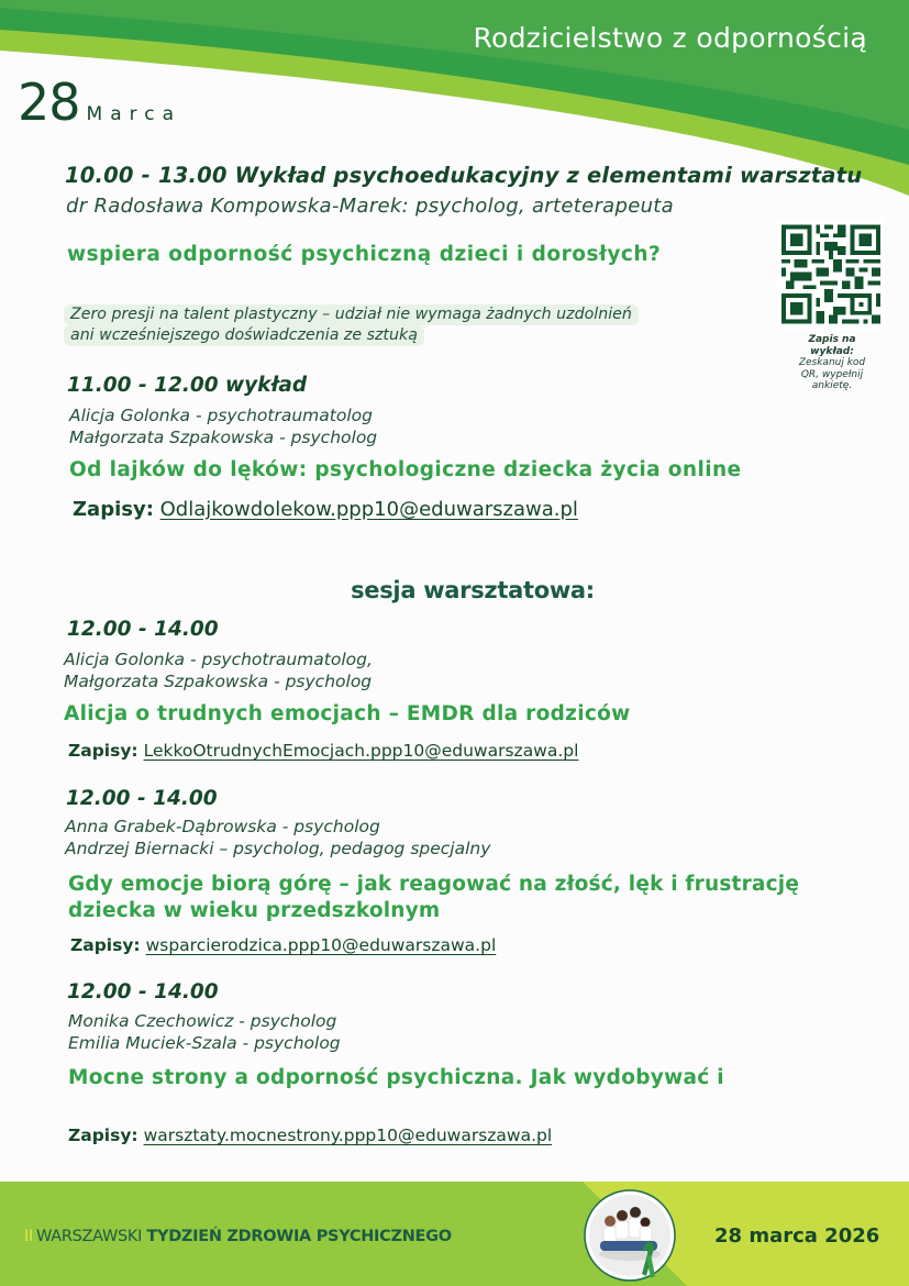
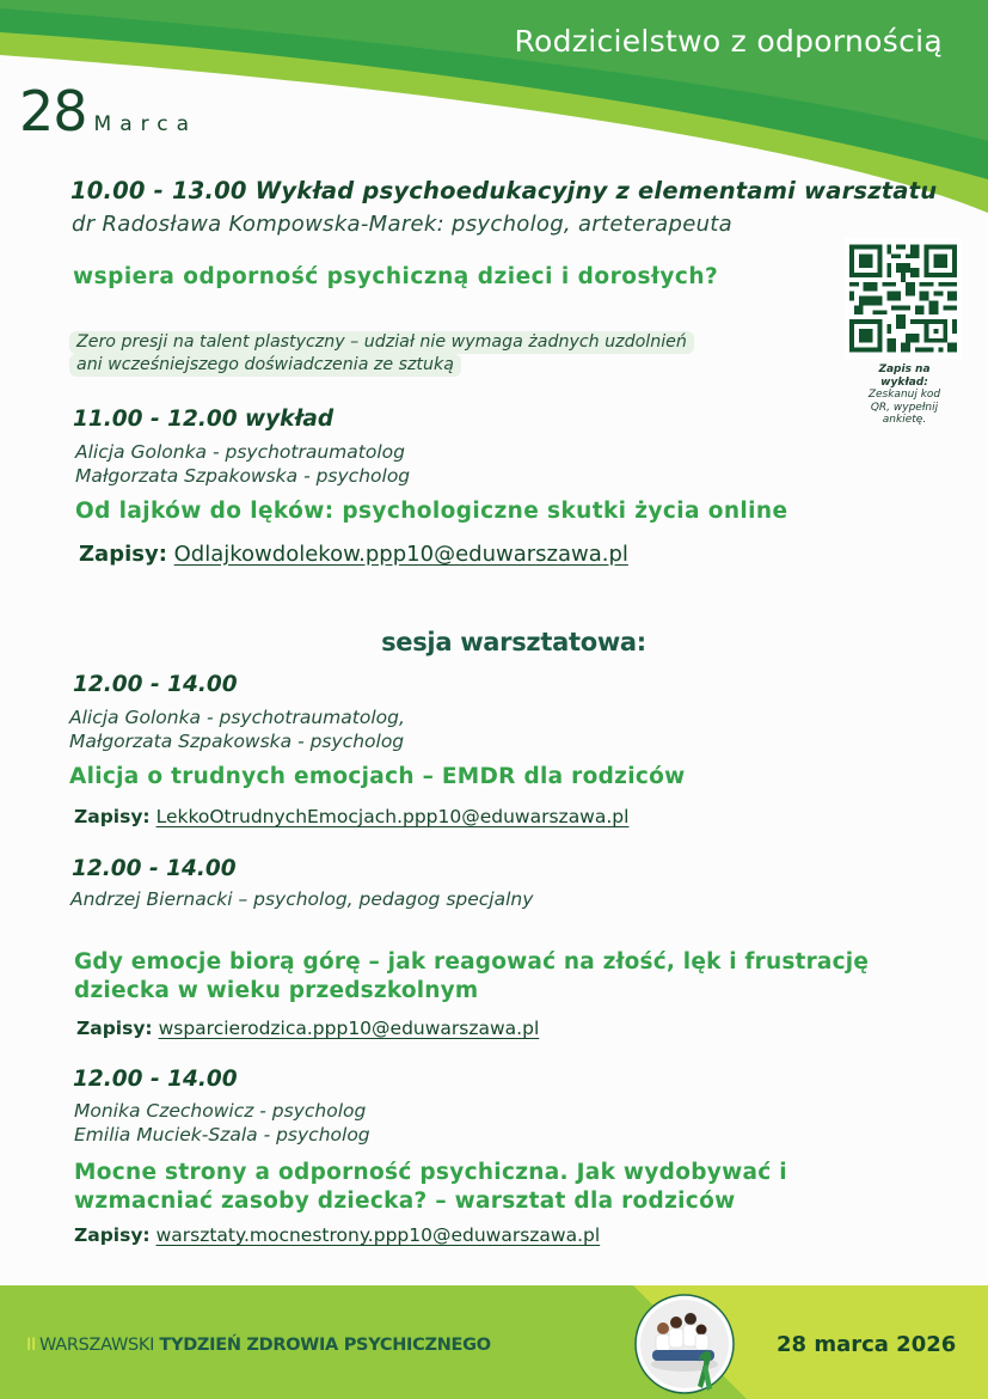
  Rodzicielstwo z odpornością
  28 Marca
  10.00 - 13.00 Wykład psychoedukacyjny z elementami warsztatu
  dr Radosława Kompowska-Marek: psycholog, arteterapeuta
  wspiera odporność psychiczną dzieci i dorosłych?
  Zero presji na talent plastyczny – udział nie wymaga żadnych uzdolnień
  ani wcześniejszego doświadczenia ze sztuką
  Zapis na
  wykład:
  Zeskanuj kod
  QR, wypełnij
  ankietę.
  11.00 - 12.00 wykład
  Alicja Golonka - psychotraumatolog
  Małgorzata Szpakowska - psycholog
- Od lajków do lęków: psychologiczne dziecka życia online
+ Od lajków do lęków: psychologiczne skutki życia online
  Zapisy: Odlajkowdolekow.ppp10@eduwarszawa.pl
  sesja warsztatowa:
  12.00 - 14.00
  Alicja Golonka - psychotraumatolog,
  Małgorzata Szpakowska - psycholog
  Alicja o trudnych emocjach – EMDR dla rodziców
  Zapisy: LekkoOtrudnychEmocjach.ppp10@eduwarszawa.pl
  12.00 - 14.00
- Anna Grabek-Dąbrowska - psycholog
  Andrzej Biernacki – psycholog, pedagog specjalny
  Gdy emocje biorą górę – jak reagować na złość, lęk i frustrację
  dziecka w wieku przedszkolnym
  Zapisy: wsparcierodzica.ppp10@eduwarszawa.pl
  12.00 - 14.00
  Monika Czechowicz - psycholog
  Emilia Muciek-Szala - psycholog
  Mocne strony a odporność psychiczna. Jak wydobywać i
+ wzmacniać zasoby dziecka? – warsztat dla rodziców
  Zapisy: warsztaty.mocnestrony.ppp10@eduwarszawa.pl
  II WARSZAWSKI TYDZIEŃ ZDROWIA PSYCHICZNEGO
  28 marca 2026
